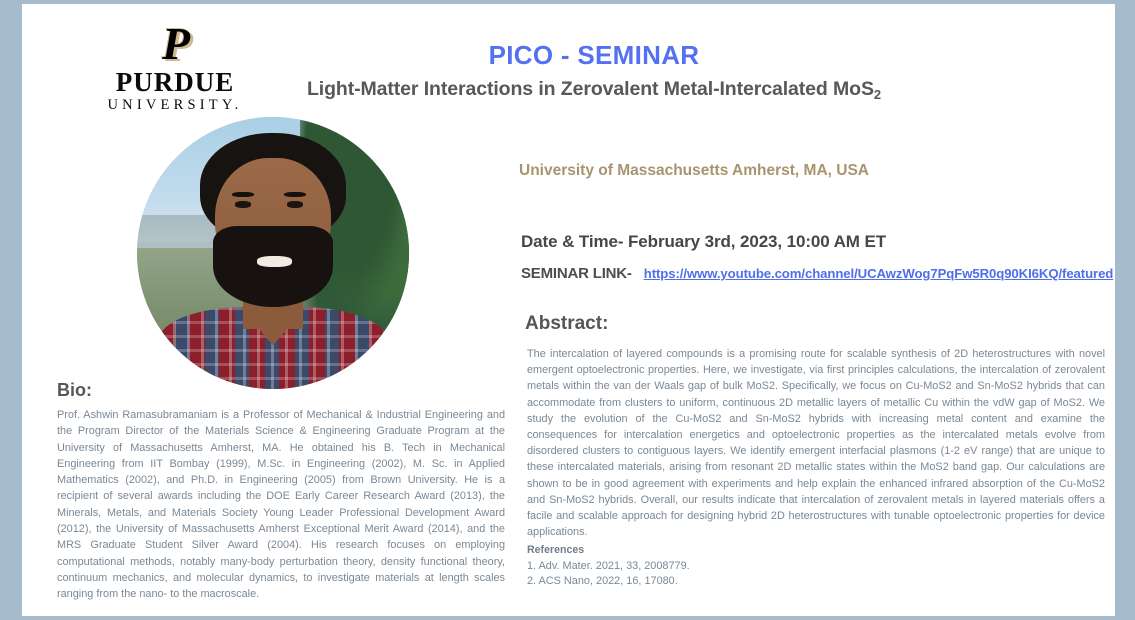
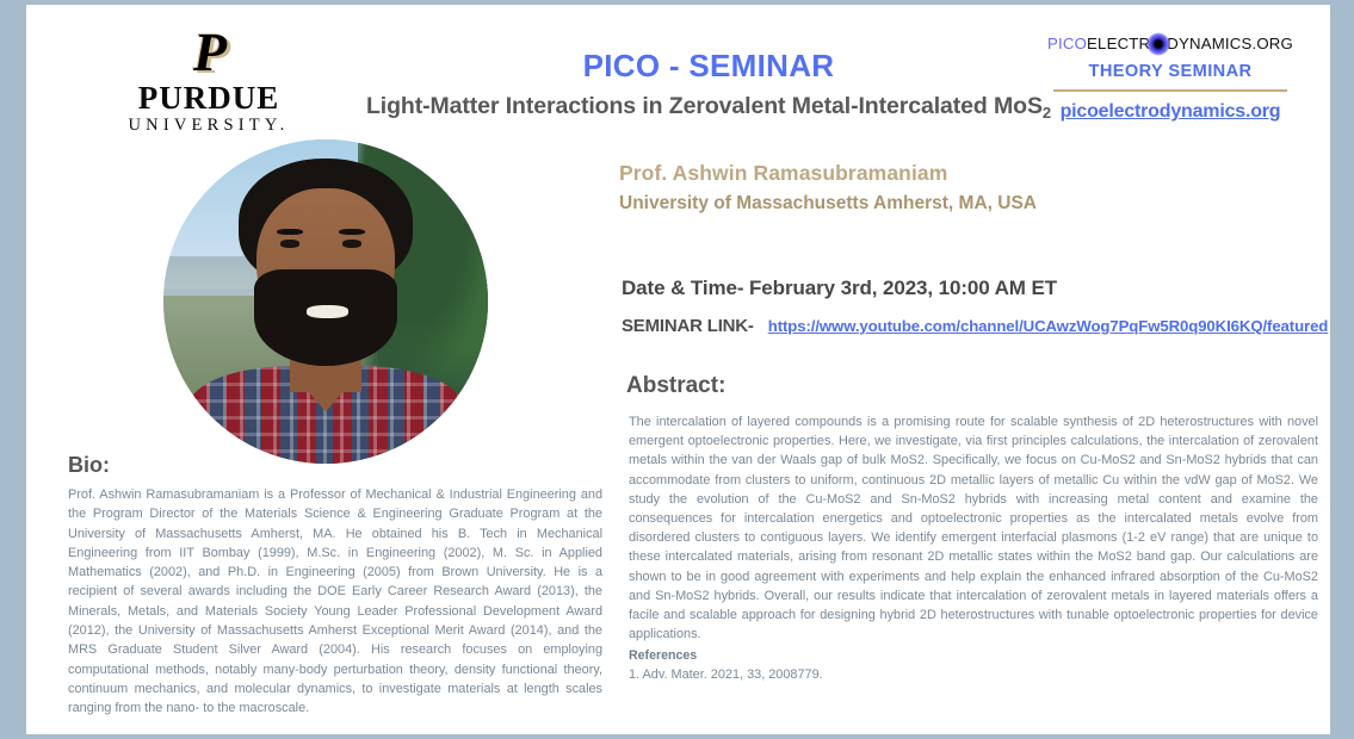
  P
  PURDUE
  UNIVERSITY.
  PICO - SEMINAR
  Light-Matter Interactions in Zerovalent Metal-Intercalated MoS2
+ PICOELECTRODYNAMICS.ORG
+ THEORY SEMINAR
+ picoelectrodynamics.org
+ Prof. Ashwin Ramasubramaniam
  University of Massachusetts Amherst, MA, USA
  Date & Time- February 3rd, 2023, 10:00 AM ET
  SEMINAR LINK-
  https://www.youtube.com/channel/UCAwzWog7PqFw5R0q90KI6KQ/featured
  Abstract:
  The intercalation of layered compounds is a promising route for scalable synthesis of 2D heterostructures with novel emergent optoelectronic properties. Here, we investigate, via first principles calculations, the intercalation of zerovalent metals within the van der Waals gap of bulk MoS2. Specifically, we focus on Cu-MoS2 and Sn-MoS2 hybrids that can accommodate from clusters to uniform, continuous 2D metallic layers of metallic Cu within the vdW gap of MoS2. We study the evolution of the Cu-MoS2 and Sn-MoS2 hybrids with increasing metal content and examine the consequences for intercalation energetics and optoelectronic properties as the intercalated metals evolve from disordered clusters to contiguous layers. We identify emergent interfacial plasmons (1-2 eV range) that are unique to these intercalated materials, arising from resonant 2D metallic states within the MoS2 band gap. Our calculations are shown to be in good agreement with experiments and help explain the enhanced infrared absorption of the Cu-MoS2 and Sn-MoS2 hybrids. Overall, our results indicate that intercalation of zerovalent metals in layered materials offers a facile and scalable approach for designing hybrid 2D heterostructures with tunable optoelectronic properties for device applications.
  References
  1. Adv. Mater. 2021, 33, 2008779.
- 2. ACS Nano, 2022, 16, 17080.
  Bio:
  Prof. Ashwin Ramasubramaniam is a Professor of Mechanical & Industrial Engineering and the Program Director of the Materials Science & Engineering Graduate Program at the University of Massachusetts Amherst, MA. He obtained his B. Tech in Mechanical Engineering from IIT Bombay (1999), M.Sc. in Engineering (2002), M. Sc. in Applied Mathematics (2002), and Ph.D. in Engineering (2005) from Brown University. He is a recipient of several awards including the DOE Early Career Research Award (2013), the Minerals, Metals, and Materials Society Young Leader Professional Development Award (2012), the University of Massachusetts Amherst Exceptional Merit Award (2014), and the MRS Graduate Student Silver Award (2004). His research focuses on employing computational methods, notably many-body perturbation theory, density functional theory, continuum mechanics, and molecular dynamics, to investigate materials at length scales ranging from the nano- to the macroscale.
